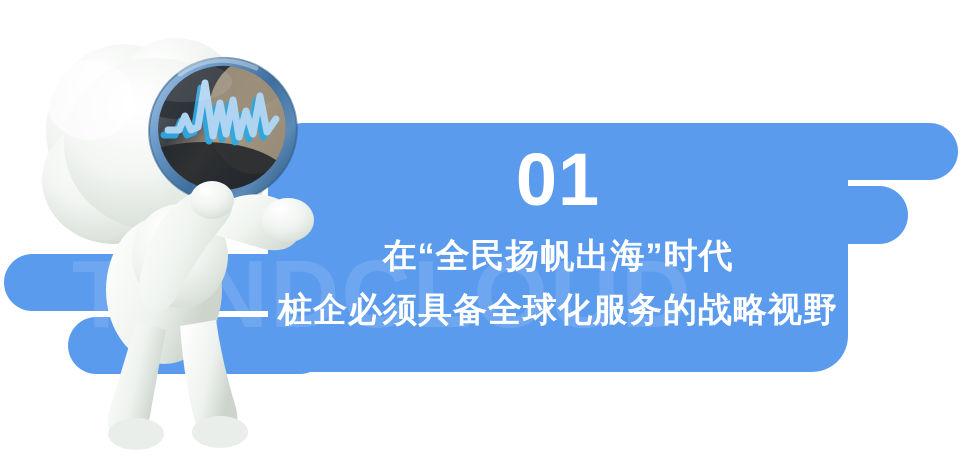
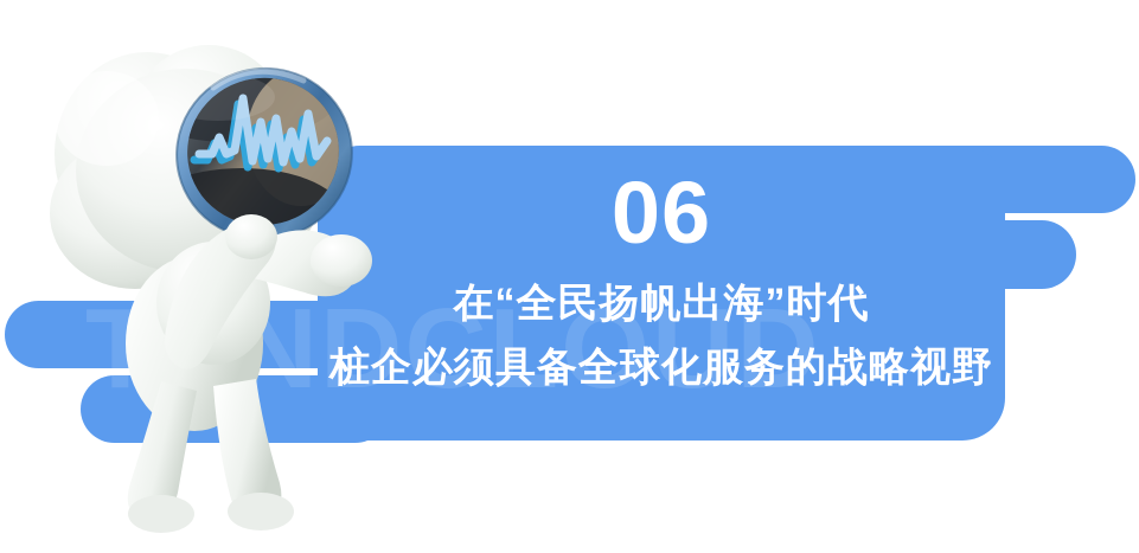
  TNDCLOUD
- 01
+ 06
  在“全民扬帆出海”时代
  桩企必须具备全球化服务的战略视野
